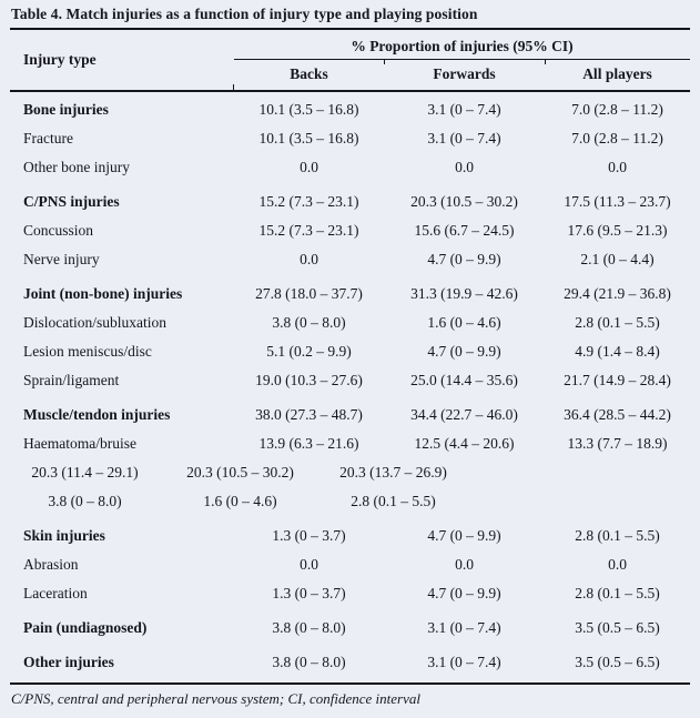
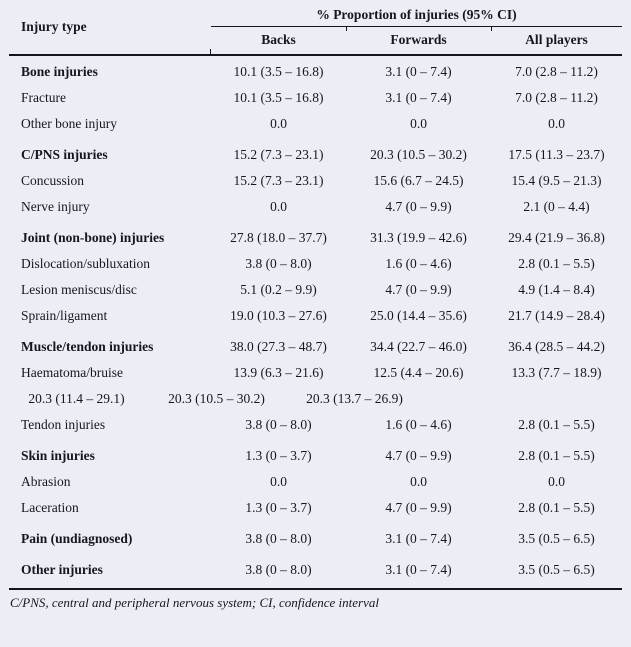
- Table 4. Match injuries as a function of injury type and playing position
  Injury type
  % Proportion of injuries (95% CI)
  Backs
  Forwards
  All players
  Bone injuries
  10.1 (3.5 – 16.8)
  3.1 (0 – 7.4)
  7.0 (2.8 – 11.2)
  Fracture
  10.1 (3.5 – 16.8)
  3.1 (0 – 7.4)
  7.0 (2.8 – 11.2)
  Other bone injury
  0.0
  0.0
  0.0
  C/PNS injuries
  15.2 (7.3 – 23.1)
  20.3 (10.5 – 30.2)
  17.5 (11.3 – 23.7)
  Concussion
  15.2 (7.3 – 23.1)
  15.6 (6.7 – 24.5)
- 17.6 (9.5 – 21.3)
+ 15.4 (9.5 – 21.3)
  Nerve injury
  0.0
  4.7 (0 – 9.9)
  2.1 (0 – 4.4)
  Joint (non-bone) injuries
  27.8 (18.0 – 37.7)
  31.3 (19.9 – 42.6)
  29.4 (21.9 – 36.8)
  Dislocation/subluxation
  3.8 (0 – 8.0)
  1.6 (0 – 4.6)
  2.8 (0.1 – 5.5)
  Lesion meniscus/disc
  5.1 (0.2 – 9.9)
  4.7 (0 – 9.9)
  4.9 (1.4 – 8.4)
  Sprain/ligament
  19.0 (10.3 – 27.6)
  25.0 (14.4 – 35.6)
  21.7 (14.9 – 28.4)
  Muscle/tendon injuries
  38.0 (27.3 – 48.7)
  34.4 (22.7 – 46.0)
  36.4 (28.5 – 44.2)
  Haematoma/bruise
  13.9 (6.3 – 21.6)
  12.5 (4.4 – 20.6)
  13.3 (7.7 – 18.9)
  20.3 (11.4 – 29.1)
  20.3 (10.5 – 30.2)
  20.3 (13.7 – 26.9)
+ Tendon injuries
  3.8 (0 – 8.0)
  1.6 (0 – 4.6)
  2.8 (0.1 – 5.5)
  Skin injuries
  1.3 (0 – 3.7)
  4.7 (0 – 9.9)
  2.8 (0.1 – 5.5)
  Abrasion
  0.0
  0.0
  0.0
  Laceration
  1.3 (0 – 3.7)
  4.7 (0 – 9.9)
  2.8 (0.1 – 5.5)
  Pain (undiagnosed)
  3.8 (0 – 8.0)
  3.1 (0 – 7.4)
  3.5 (0.5 – 6.5)
  Other injuries
  3.8 (0 – 8.0)
  3.1 (0 – 7.4)
  3.5 (0.5 – 6.5)
  C/PNS, central and peripheral nervous system; CI, confidence interval
